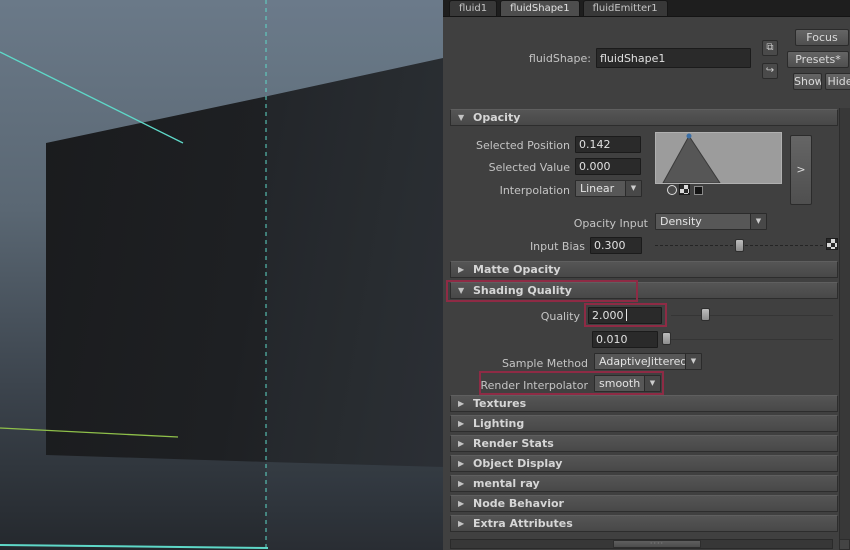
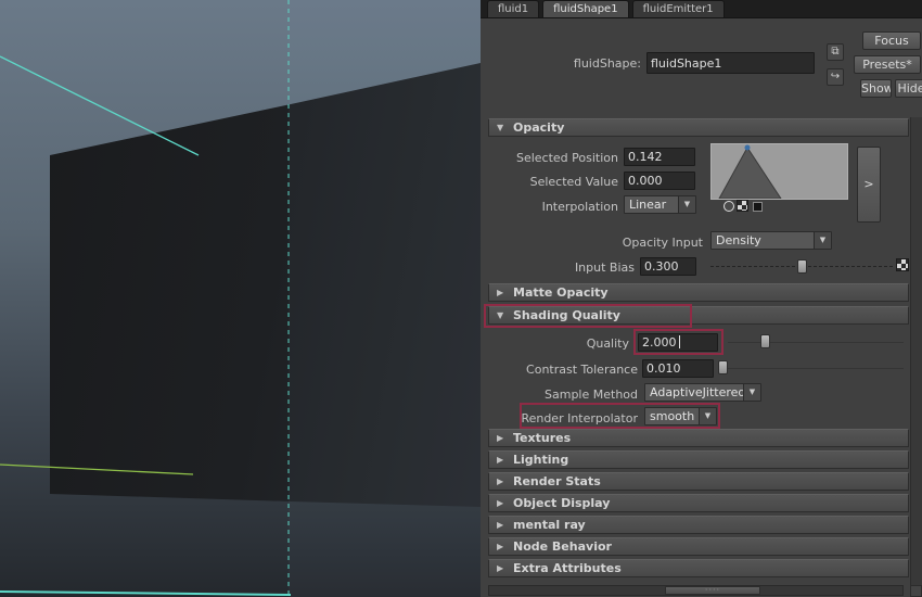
  fluid1
  fluidShape1
  fluidEmitter1
  fluidShape:
  fluidShape1
  ⧉
  ↪
  Focus
  Presets*
  Show
  Hide
  ▼
  Opacity
  Selected Position
  0.142
  Selected Value
  0.000
  Interpolation
  Linear
  ▼
  >
  Opacity Input
  Density
  ▼
  Input Bias
  0.300
  ▶
  Matte Opacity
  ▼
  Shading Quality
  Quality
  2.000
+ Contrast Tolerance
  0.010
  Sample Method
  AdaptiveJittered
  ▼
  Render Interpolator
  smooth
  ▼
  ▶
  Textures
  ▶
  Lighting
  ▶
  Render Stats
  ▶
  Object Display
  ▶
  mental ray
  ▶
  Node Behavior
  ▶
  Extra Attributes
  ····
